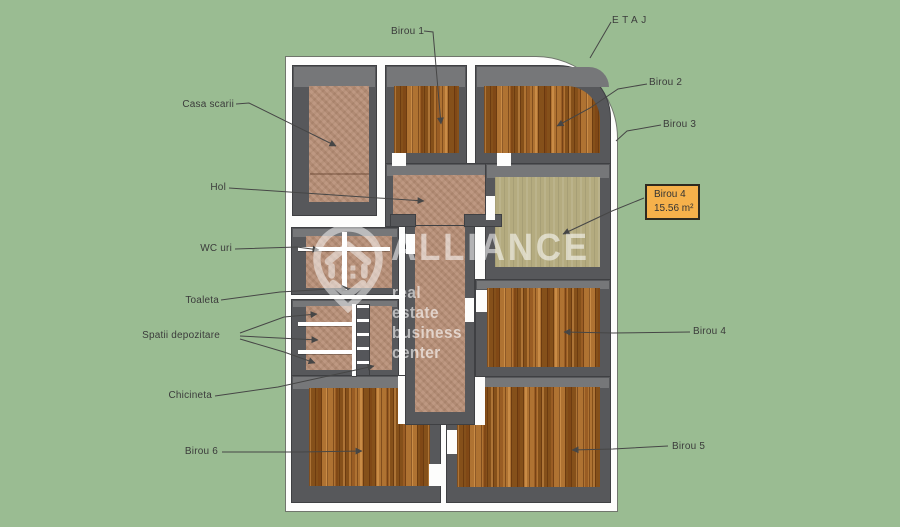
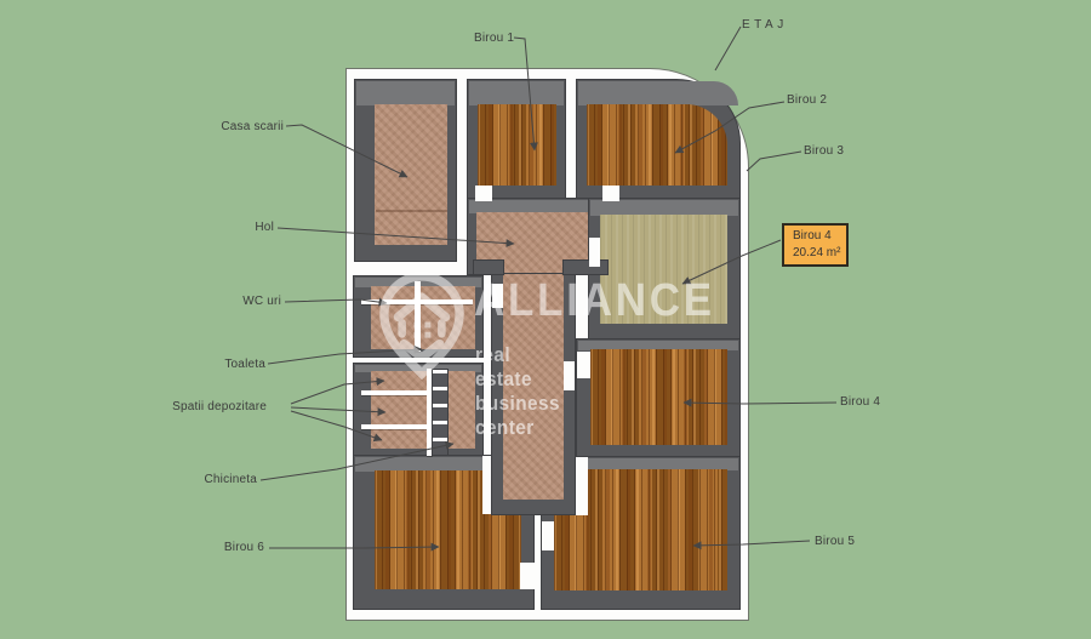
  ALLIANCE
  real estate business center
  Birou 1
  ETAJ
  Birou 2
  Birou 3
  Birou 4
  Birou 5
  Casa scarii
  Hol
  WC uri
  Toaleta
  Spatii depozitare
  Chicineta
  Birou 6
  Birou 4
- 15.56 m²
+ 20.24 m²
